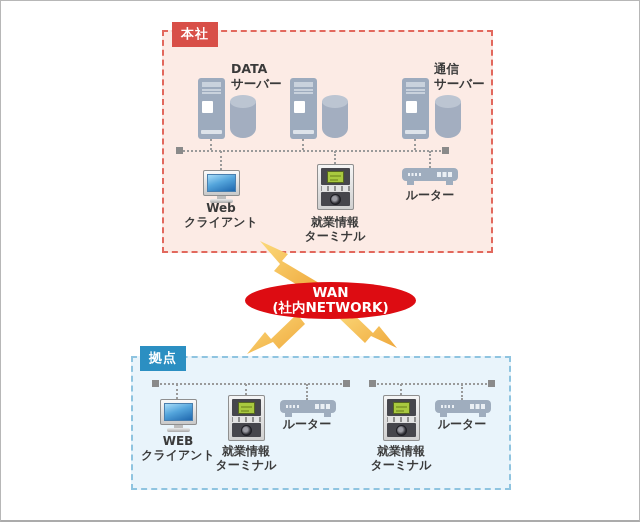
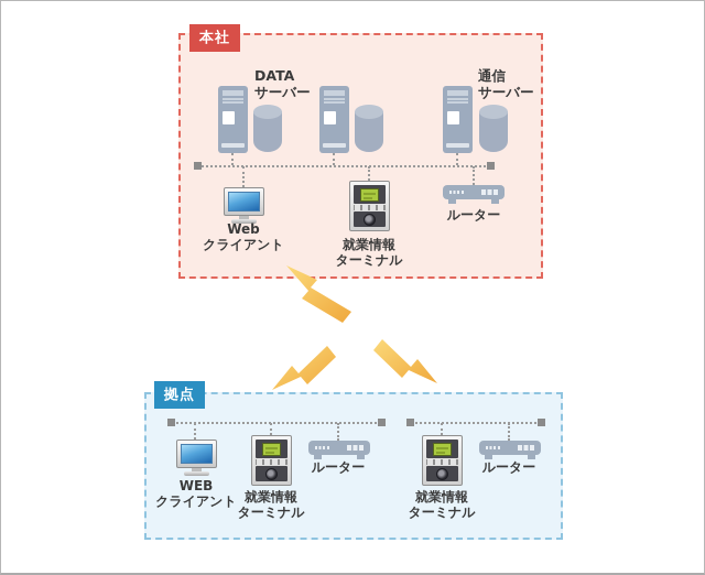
  本社
  DATA
  サーバー
  通信
  サーバー
  Web
  クライアント
  就業情報
  ターミナル
  ルーター
- WAN
- (社内NETWORK)
  拠点
  WEB
  クライアント
  就業情報
  ターミナル
  ルーター
  就業情報
  ターミナル
  ルーター
